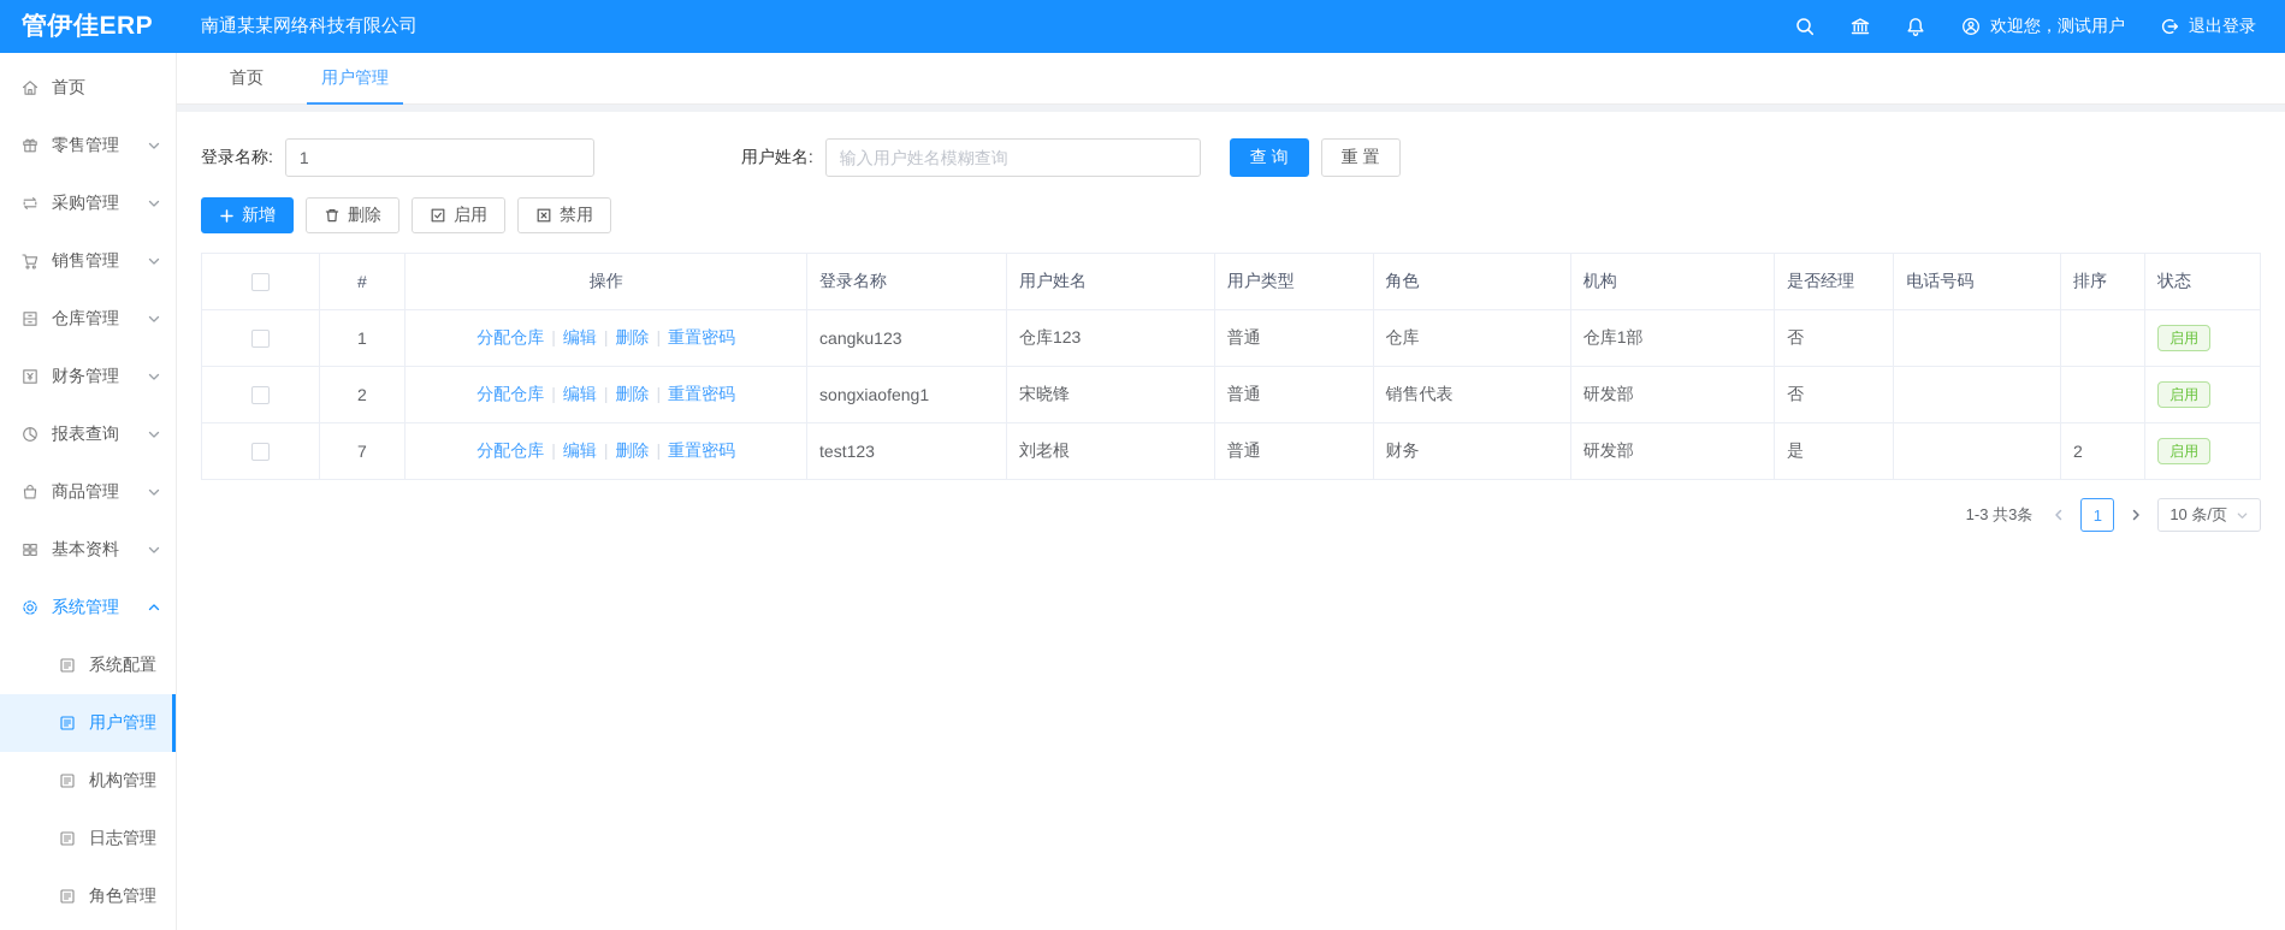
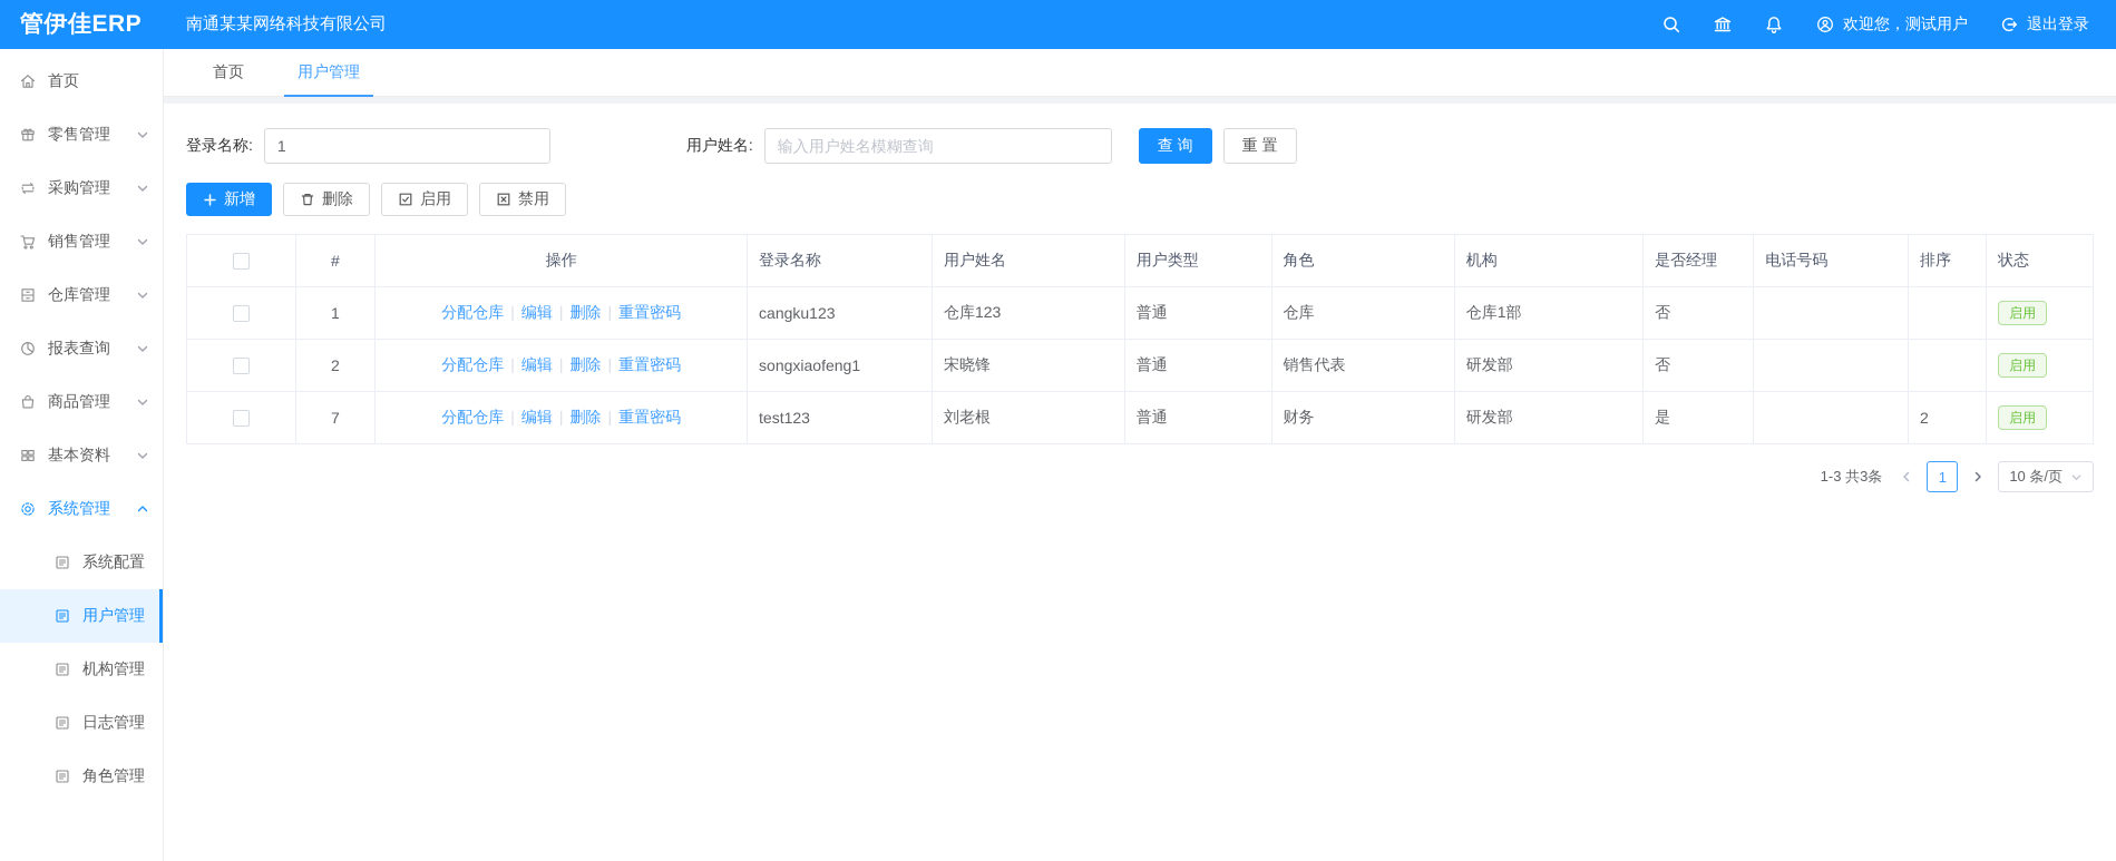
  管伊佳ERP
  南通某某网络科技有限公司
  欢迎您，测试用户
  退出登录
  首页
  零售管理
  采购管理
  销售管理
  仓库管理
- 财务管理
  报表查询
  商品管理
  基本资料
  系统管理
  系统配置
  用户管理
  机构管理
  日志管理
  角色管理
  首页
  用户管理
  登录名称:
  1
  用户姓名:
  输入用户姓名模糊查询
  查 询
  重 置
  新增
  删除
  启用
  禁用
  	#	操作	登录名称	用户姓名	用户类型	角色	机构	是否经理	电话号码	排序	状态
  	1	分配仓库 | 编辑 | 删除 | 重置密码	cangku123	仓库123	普通	仓库	仓库1部	否			启用
  	2	分配仓库 | 编辑 | 删除 | 重置密码	songxiaofeng1	宋晓锋	普通	销售代表	研发部	否			启用
  	7	分配仓库 | 编辑 | 删除 | 重置密码	test123	刘老根	普通	财务	研发部	是		2	启用
  1-3 共3条
  1
  10 条/页
